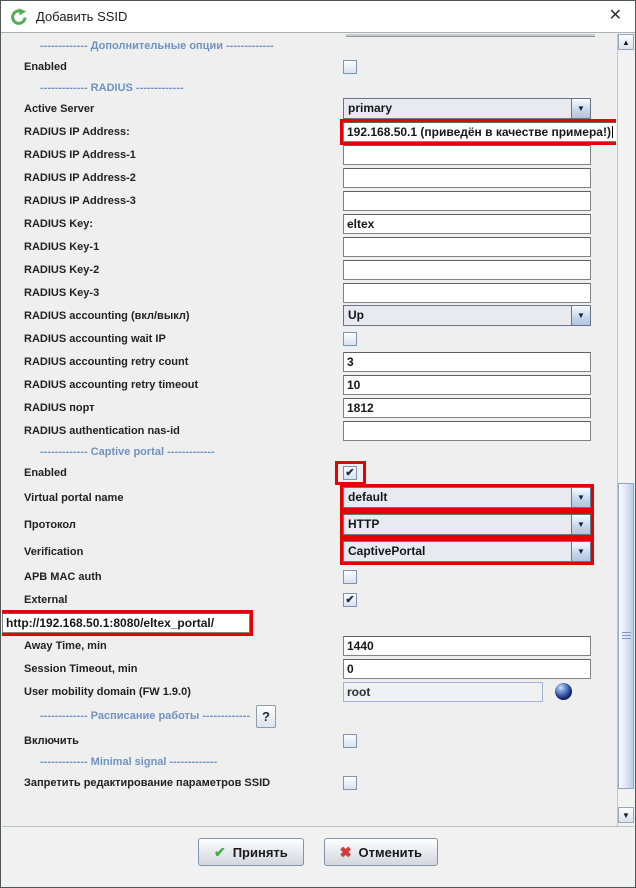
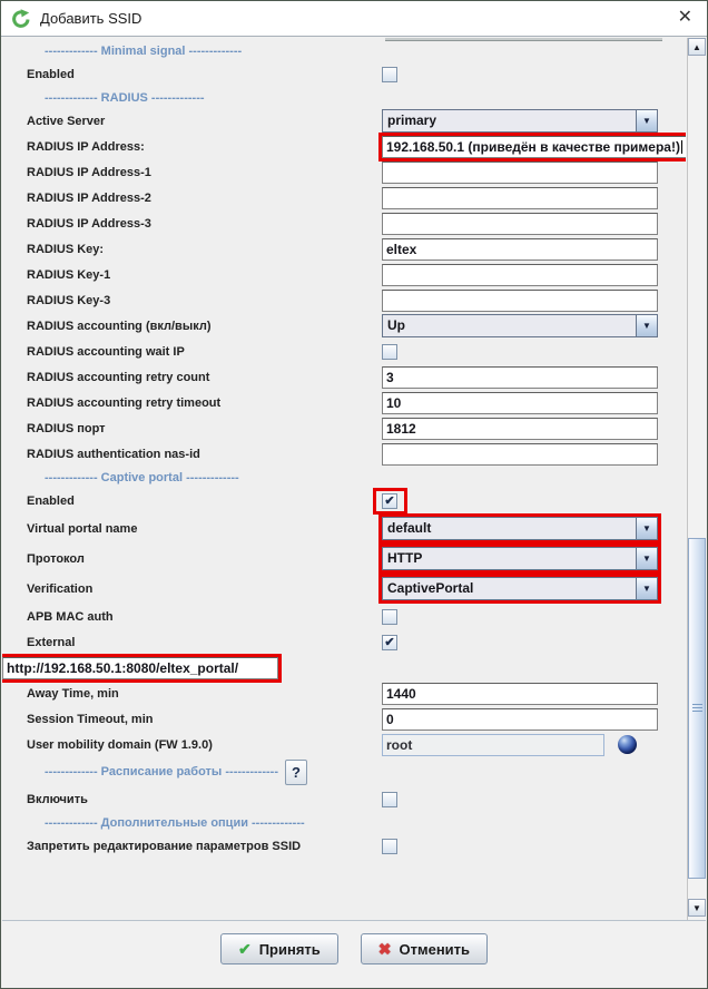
  Добавить SSID
  ✕
- ------------- Дополнительные опции -------------
+ ------------- Minimal signal -------------
  Enabled
  ------------- RADIUS -------------
  Active Server
  primary
  ▼
  RADIUS IP Address:
  192.168.50.1 (приведён в качестве примера!)
  RADIUS IP Address-1
  RADIUS IP Address-2
  RADIUS IP Address-3
  RADIUS Key:
  eltex
  RADIUS Key-1
- RADIUS Key-2
  RADIUS Key-3
  RADIUS accounting (вкл/выкл)
  Up
  ▼
  RADIUS accounting wait IP
  RADIUS accounting retry count
  3
  RADIUS accounting retry timeout
  10
  RADIUS порт
  1812
  RADIUS authentication nas-id
  ------------- Captive portal -------------
  Enabled
  ✔
  Virtual portal name
  default
  ▼
  Протокол
  HTTP
  ▼
  Verification
  CaptivePortal
  ▼
  APB MAC auth
  External
  ✔
  http://192.168.50.1:8080/eltex_portal/
  Away Time, min
  1440
  Session Timeout, min
  0
  User mobility domain (FW 1.9.0)
  root
  ------------- Расписание работы -------------
  ?
  Включить
- ------------- Minimal signal -------------
+ ------------- Дополнительные опции -------------
  Запретить редактирование параметров SSID
  ▲
  ▼
  ✔
  Принять
  ✖
  Отменить
